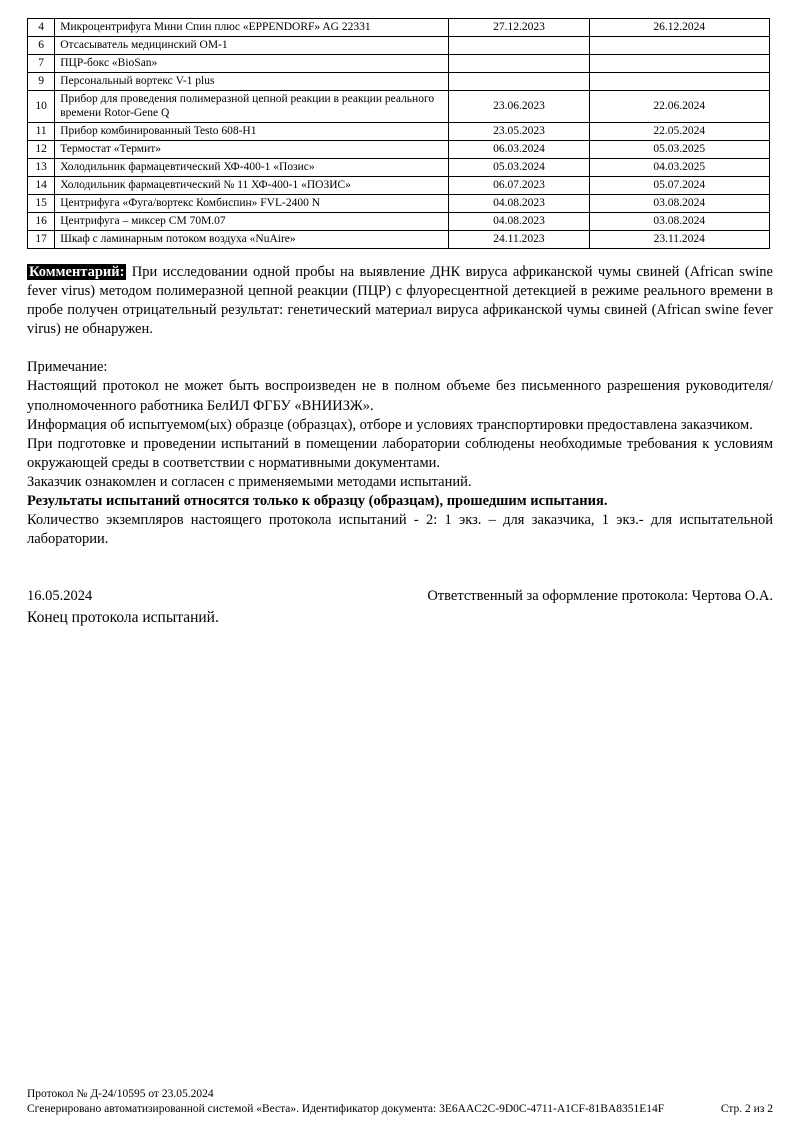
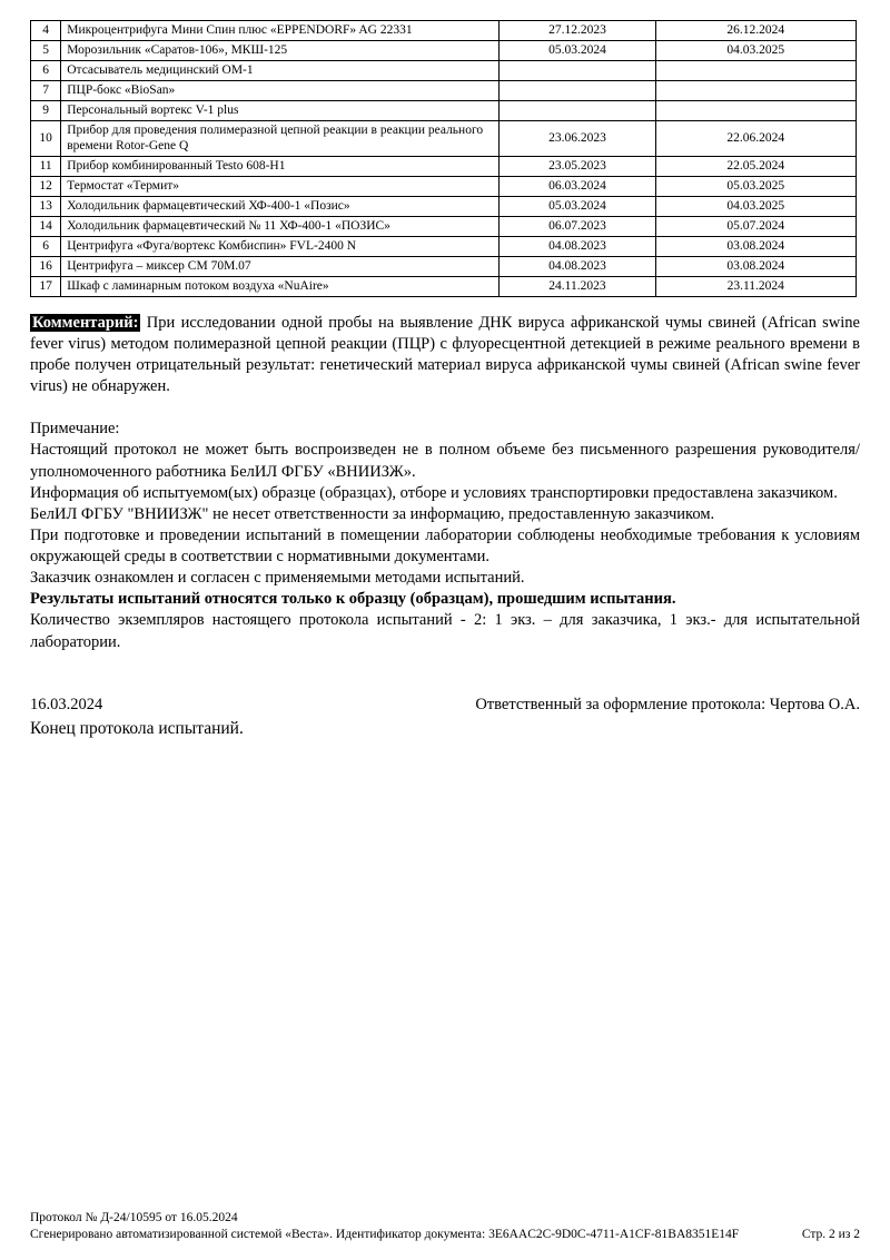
  4	Микроцентрифуга Мини Спин плюс «EPPENDORF» AG 22331	27.12.2023	26.12.2024
+ 5	Морозильник «Саратов-106», МКШ-125	05.03.2024	04.03.2025
  6	Отсасыватель медицинский ОМ-1
  7	ПЦР-бокс «BioSan»
  9	Персональный вортекс V-1 plus
  10	Прибор для проведения полимеразной цепной реакции в реакции реального времени Rotor-Gene Q	23.06.2023	22.06.2024
  11	Прибор комбинированный Testo 608-H1	23.05.2023	22.05.2024
  12	Термостат «Термит»	06.03.2024	05.03.2025
  13	Холодильник фармацевтический ХФ-400-1 «Позис»	05.03.2024	04.03.2025
  14	Холодильник фармацевтический № 11 ХФ-400-1 «ПОЗИС»	06.07.2023	05.07.2024
- 15	Центрифуга «Фуга/вортекс Комбиспин» FVL-2400 N	04.08.2023	03.08.2024
+ 6	Центрифуга «Фуга/вортекс Комбиспин» FVL-2400 N	04.08.2023	03.08.2024
  16	Центрифуга – миксер СМ 70М.07	04.08.2023	03.08.2024
  17	Шкаф с ламинарным потоком воздуха «NuAire»	24.11.2023	23.11.2024
  Комментарий: При исследовании одной пробы на выявление ДНК вируса африканской чумы свиней (African swine fever virus) методом полимеразной цепной реакции (ПЦР) с флуоресцентной детекцией в режиме реального времени в пробе получен отрицательный результат: генетический материал вируса африканской чумы свиней (African swine fever virus) не обнаружен.
  Примечание:
  Настоящий протокол не может быть воспроизведен не в полном объеме без письменного разрешения руководителя/уполномоченного работника БелИЛ ФГБУ «ВНИИЗЖ».
  Информация об испытуемом(ых) образце (образцах), отборе и условиях транспортировки предоставлена заказчиком.
+ БелИЛ ФГБУ "ВНИИЗЖ" не несет ответственности за информацию, предоставленную заказчиком.
  При подготовке и проведении испытаний в помещении лаборатории соблюдены необходимые требования к условиям окружающей среды в соответствии с нормативными документами.
  Заказчик ознакомлен и согласен с применяемыми методами испытаний.
  Результаты испытаний относятся только к образцу (образцам), прошедшим испытания.
  Количество экземпляров настоящего протокола испытаний - 2: 1 экз. – для заказчика, 1 экз.- для испытательной лаборатории.
- 16.05.2024
+ 16.03.2024
  Ответственный за оформление протокола: Чертова О.А.
  Конец протокола испытаний.
- Протокол № Д-24/10595 от 23.05.2024
+ Протокол № Д-24/10595 от 16.05.2024
  Сгенерировано автоматизированной системой «Веста». Идентификатор документа: 3E6AAC2C-9D0C-4711-A1CF-81BA8351E14F
  Стр. 2 из 2
